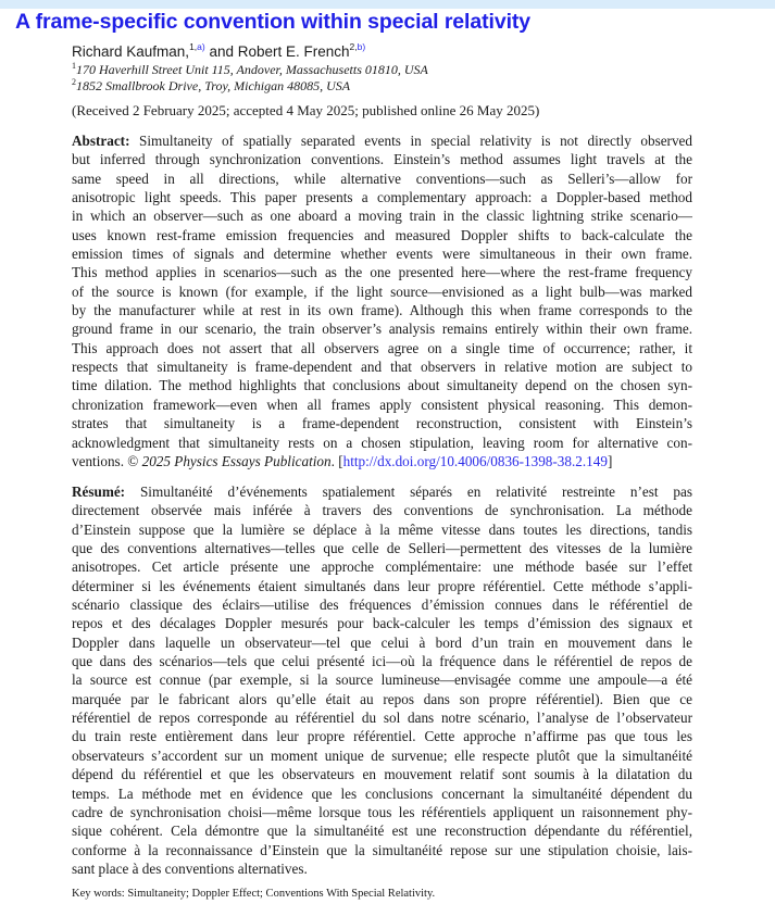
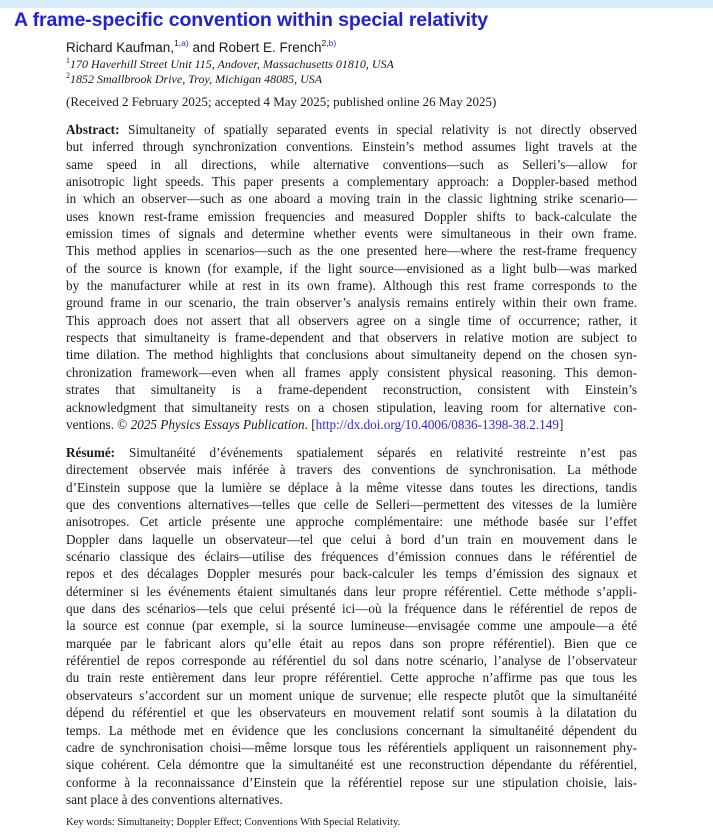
  A frame-specific convention within special relativity
  Richard Kaufman,1,a) and Robert E. French2,b)
  1170 Haverhill Street Unit 115, Andover, Massachusetts 01810, USA
  21852 Smallbrook Drive, Troy, Michigan 48085, USA
  (Received 2 February 2025; accepted 4 May 2025; published online 26 May 2025)
  Abstract: Simultaneity of spatially separated events in special relativity is not directly observed
  but inferred through synchronization conventions. Einstein’s method assumes light travels at the
  same speed in all directions, while alternative conventions—such as Selleri’s—allow for
  anisotropic light speeds. This paper presents a complementary approach: a Doppler-based method
  in which an observer—such as one aboard a moving train in the classic lightning strike scenario—
  uses known rest-frame emission frequencies and measured Doppler shifts to back-calculate the
  emission times of signals and determine whether events were simultaneous in their own frame.
  This method applies in scenarios—such as the one presented here—where the rest-frame frequency
  of the source is known (for example, if the light source—envisioned as a light bulb—was marked
- by the manufacturer while at rest in its own frame). Although this when frame corresponds to the
+ by the manufacturer while at rest in its own frame). Although this rest frame corresponds to the
  ground frame in our scenario, the train observer’s analysis remains entirely within their own frame.
  This approach does not assert that all observers agree on a single time of occurrence; rather, it
  respects that simultaneity is frame-dependent and that observers in relative motion are subject to
  time dilation. The method highlights that conclusions about simultaneity depend on the chosen syn-
  chronization framework—even when all frames apply consistent physical reasoning. This demon-
  strates that simultaneity is a frame-dependent reconstruction, consistent with Einstein’s
  acknowledgment that simultaneity rests on a chosen stipulation, leaving room for alternative con-
  ventions. © 2025 Physics Essays Publication. [http://dx.doi.org/10.4006/0836-1398-38.2.149]
  Résumé: Simultanéité d’événements spatialement séparés en relativité restreinte n’est pas
  directement observée mais inférée à travers des conventions de synchronisation. La méthode
  d’Einstein suppose que la lumière se déplace à la même vitesse dans toutes les directions, tandis
  que des conventions alternatives—telles que celle de Selleri—permettent des vitesses de la lumière
  anisotropes. Cet article présente une approche complémentaire: une méthode basée sur l’effet
- déterminer si les événements étaient simultanés dans leur propre référentiel. Cette méthode s’appli-
+ Doppler dans laquelle un observateur—tel que celui à bord d’un train en mouvement dans le
  scénario classique des éclairs—utilise des fréquences d’émission connues dans le référentiel de
  repos et des décalages Doppler mesurés pour back-calculer les temps d’émission des signaux et
- Doppler dans laquelle un observateur—tel que celui à bord d’un train en mouvement dans le
+ déterminer si les événements étaient simultanés dans leur propre référentiel. Cette méthode s’appli-
  que dans des scénarios—tels que celui présenté ici—où la fréquence dans le référentiel de repos de
  la source est connue (par exemple, si la source lumineuse—envisagée comme une ampoule—a été
  marquée par le fabricant alors qu’elle était au repos dans son propre référentiel). Bien que ce
  référentiel de repos corresponde au référentiel du sol dans notre scénario, l’analyse de l’observateur
  du train reste entièrement dans leur propre référentiel. Cette approche n’affirme pas que tous les
  observateurs s’accordent sur un moment unique de survenue; elle respecte plutôt que la simultanéité
  dépend du référentiel et que les observateurs en mouvement relatif sont soumis à la dilatation du
  temps. La méthode met en évidence que les conclusions concernant la simultanéité dépendent du
  cadre de synchronisation choisi—même lorsque tous les référentiels appliquent un raisonnement phy-
  sique cohérent. Cela démontre que la simultanéité est une reconstruction dépendante du référentiel,
- conforme à la reconnaissance d’Einstein que la simultanéité repose sur une stipulation choisie, lais-
+ conforme à la reconnaissance d’Einstein que la référentiel repose sur une stipulation choisie, lais-
  sant place à des conventions alternatives.
  Key words: Simultaneity; Doppler Effect; Conventions With Special Relativity.
